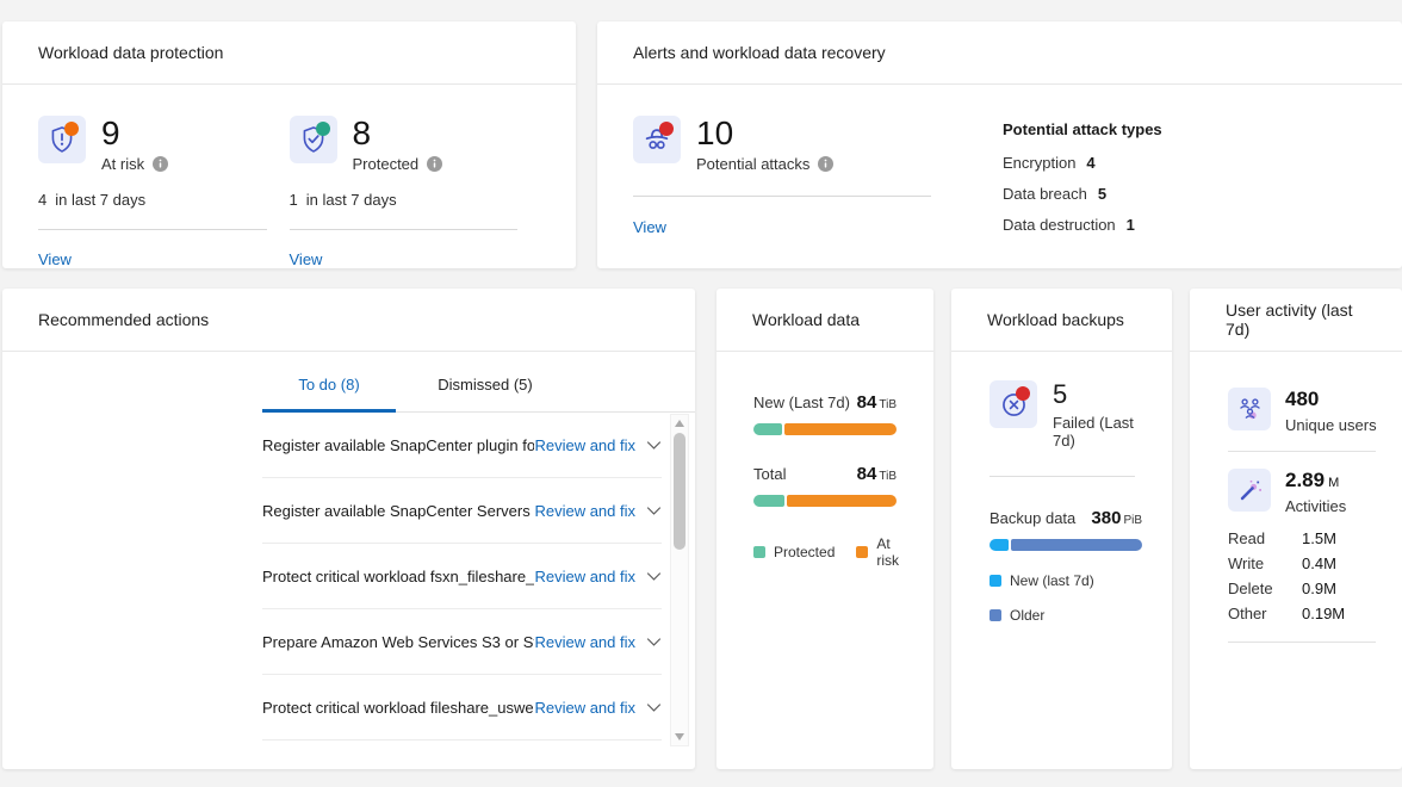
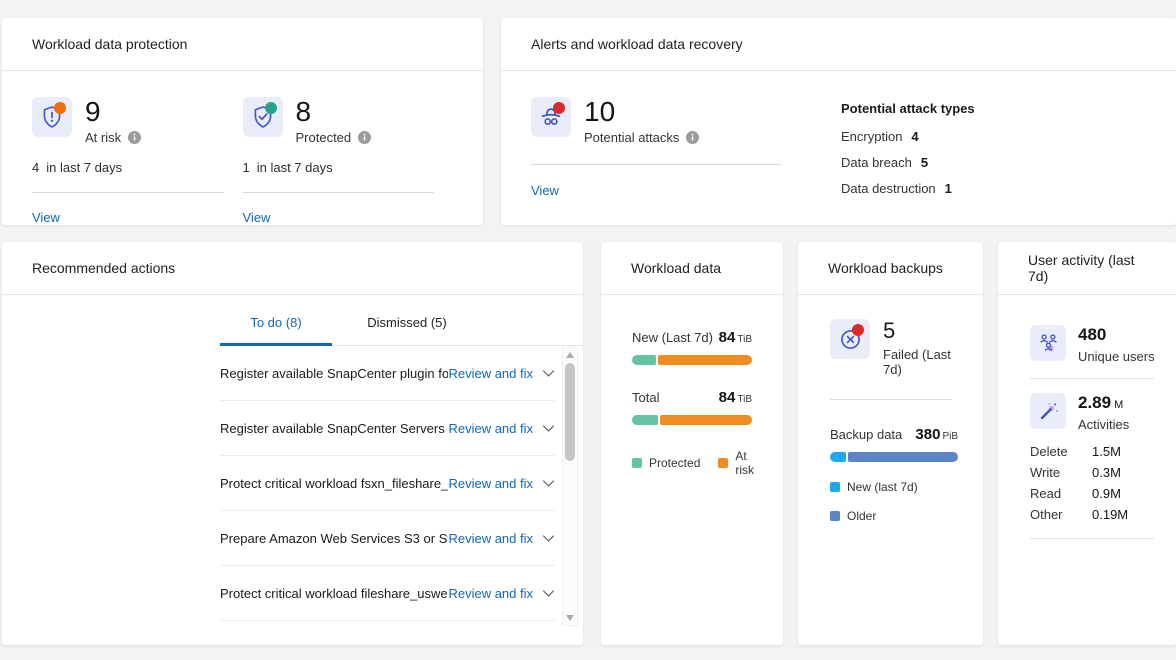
  Workload data protection
  9
  At risk
  4 in last 7 days
  View
  8
  Protected
  1 in last 7 days
  View
  Alerts and workload data recovery
  10
  Potential attacks
  View
  Potential attack types
  Encryption 4
  Data breach 5
  Data destruction 1
  Recommended actions
  To do (8)
  Dismissed (5)
  Register available SnapCenter plugin fo
  Review and fix
  Register available SnapCenter Servers
  Review and fix
  Protect critical workload fsxn_fileshare_
  Review and fix
  Prepare Amazon Web Services S3 or S
  Review and fix
  Protect critical workload fileshare_uswe
  Review and fix
  Workload data
  New (Last 7d)
  84 TiB
  Total
  84 TiB
  Protected
  At risk
  Workload backups
  5
  Failed (Last 7d)
  Backup data
  380 PiB
  New (last 7d)
  Older
  User activity (last 7d)
  480
  Unique users
  2.89 M
  Activities
- Read
+ Delete
  1.5M
  Write
- 0.4M
+ 0.3M
- Delete
+ Read
  0.9M
  Other
  0.19M
